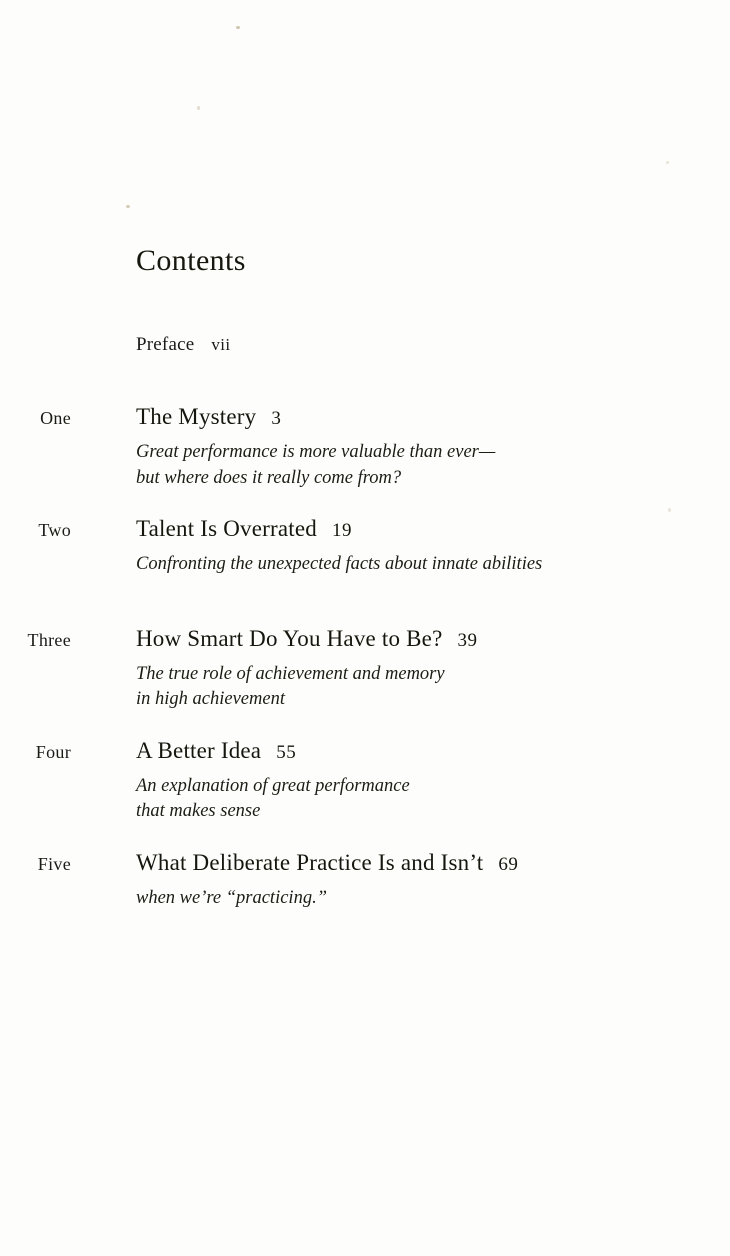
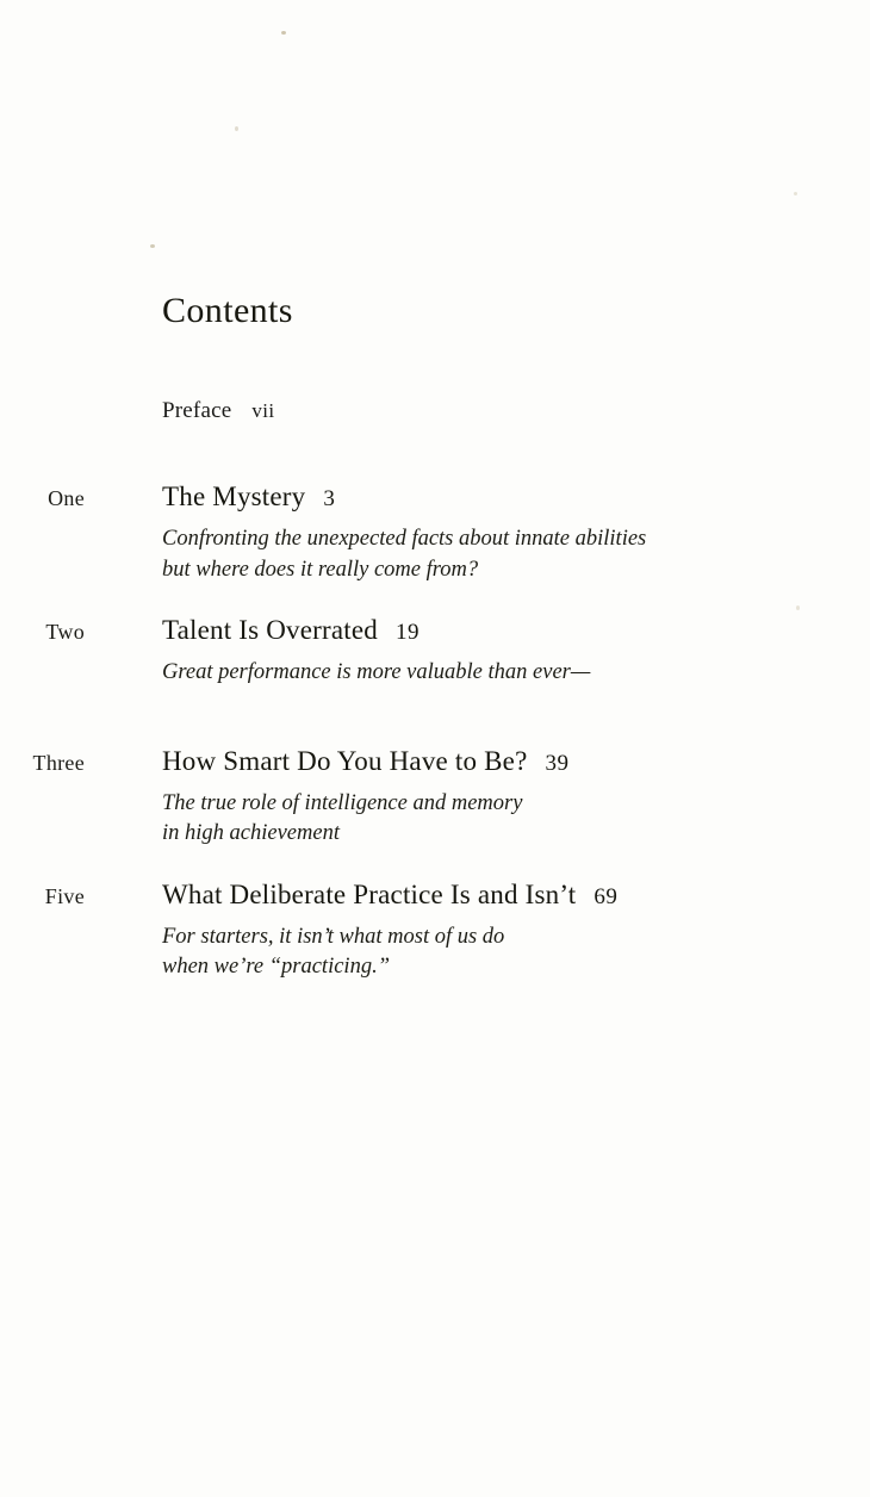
  Contents
  Preface vii
  One
  The Mystery 3
- Great performance is more valuable than ever—
+ Confronting the unexpected facts about innate abilities
  but where does it really come from?
  Two
  Talent Is Overrated 19
- Confronting the unexpected facts about innate abilities
+ Great performance is more valuable than ever—
  Three
  How Smart Do You Have to Be? 39
- The true role of achievement and memory
+ The true role of intelligence and memory
  in high achievement
- Four
- A Better Idea 55
- An explanation of great performance
- that makes sense
  Five
  What Deliberate Practice Is and Isn’t 69
+ For starters, it isn’t what most of us do
  when we’re “practicing.”
